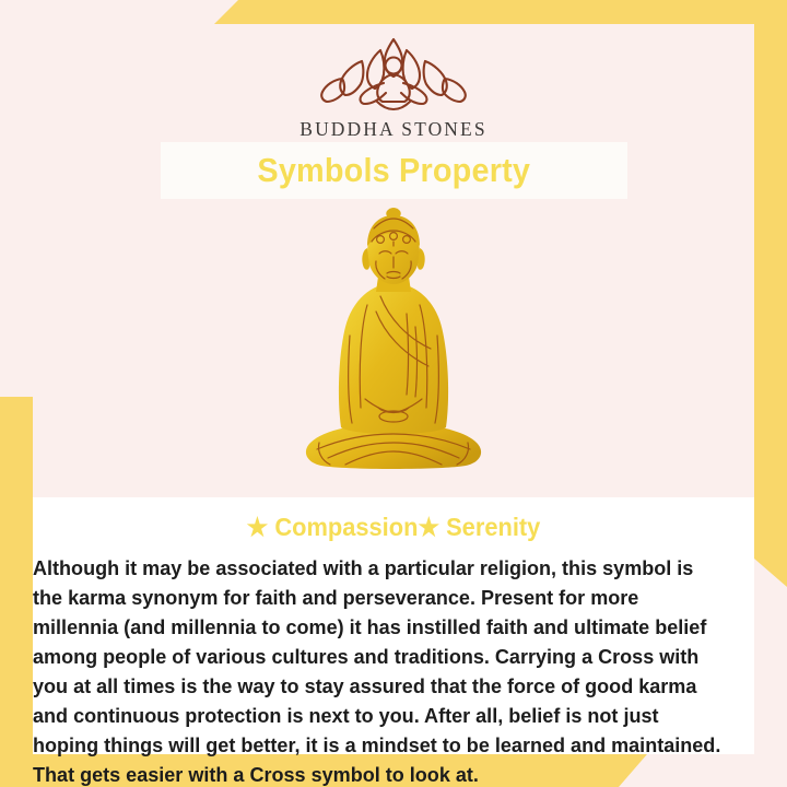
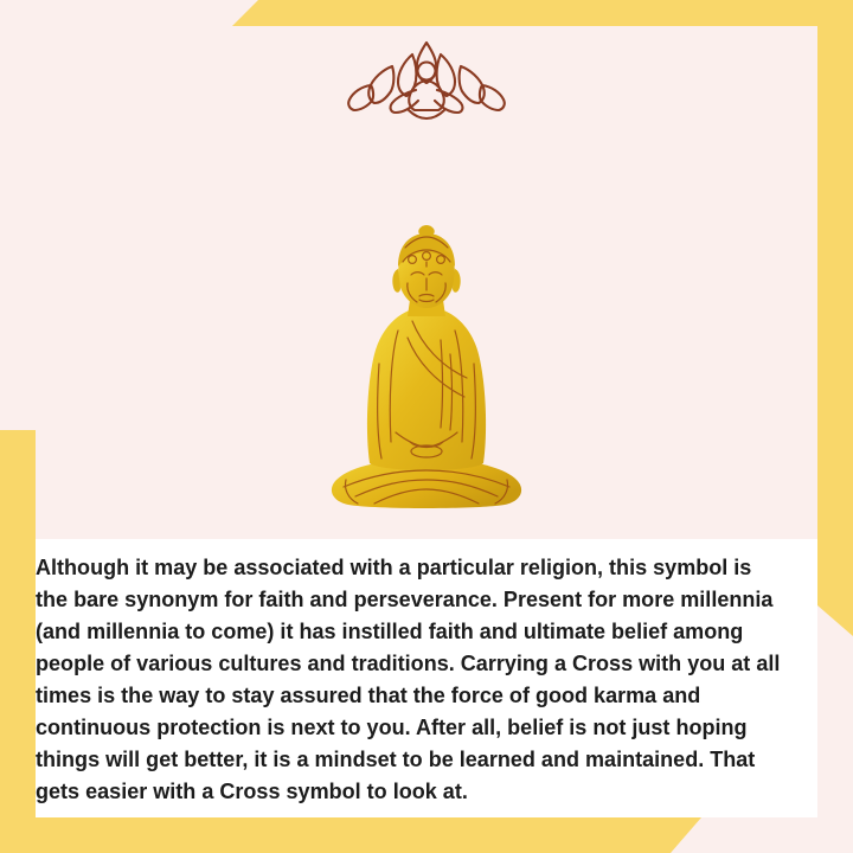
- BUDDHA STONES
- Symbols Property
- ★ Compassion★ Serenity
- Although it may be associated with a particular religion, this symbol is the karma synonym for faith and perseverance. Present for more millennia (and millennia to come) it has instilled faith and ultimate belief among people of various cultures and traditions. Carrying a Cross with you at all times is the way to stay assured that the force of good karma and continuous protection is next to you. After all, belief is not just hoping things will get better, it is a mindset to be learned and maintained. That gets easier with a Cross symbol to look at.
+ Although it may be associated with a particular religion, this symbol is the bare synonym for faith and perseverance. Present for more millennia (and millennia to come) it has instilled faith and ultimate belief among people of various cultures and traditions. Carrying a Cross with you at all times is the way to stay assured that the force of good karma and continuous protection is next to you. After all, belief is not just hoping things will get better, it is a mindset to be learned and maintained. That gets easier with a Cross symbol to look at.
